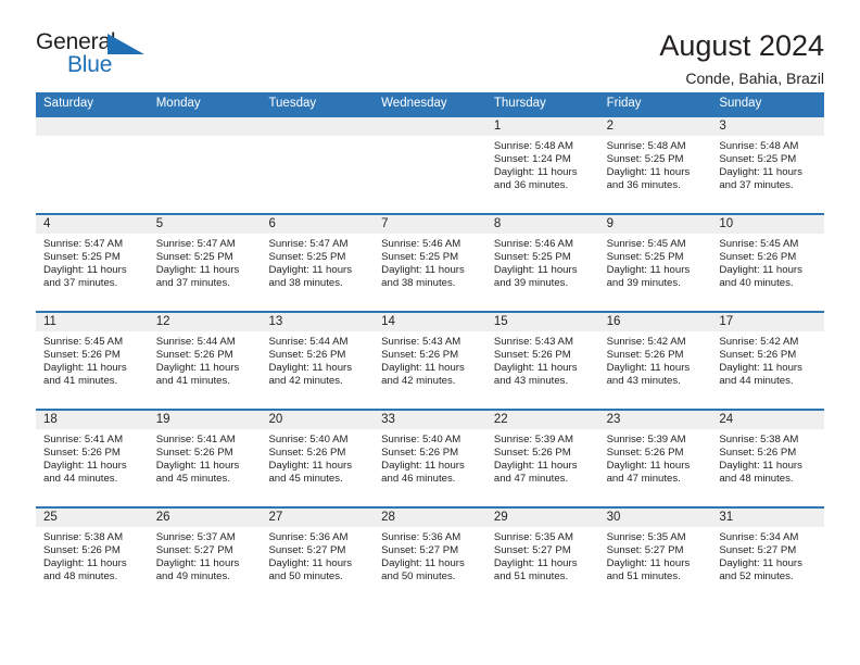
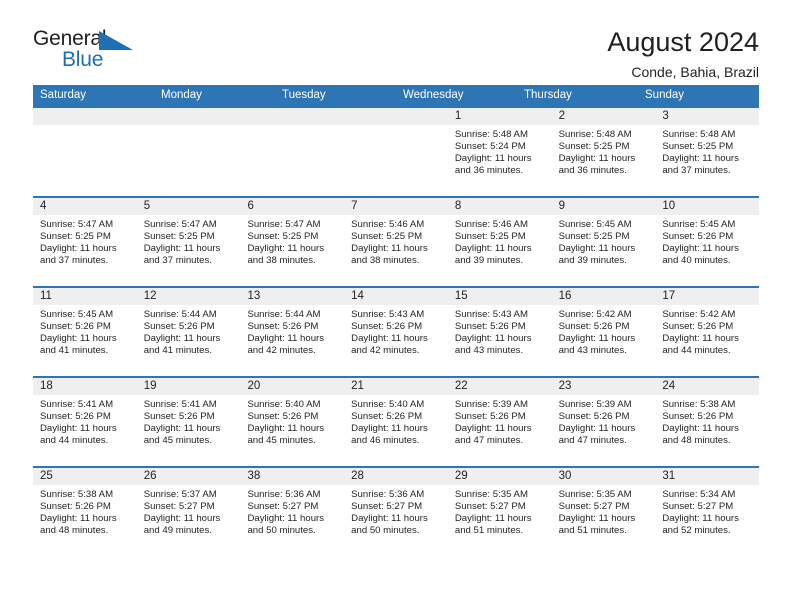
  General
  Blue
  August 2024
  Conde, Bahia, Brazil
  Saturday
  Monday
  Tuesday
  Wednesday
  Thursday
- Friday
  Sunday
  1
  Sunrise: 5:48 AM
- Sunset: 1:24 PM
+ Sunset: 5:24 PM
  Daylight: 11 hours
  and 36 minutes.
  2
  Sunrise: 5:48 AM
  Sunset: 5:25 PM
  Daylight: 11 hours
  and 36 minutes.
  3
  Sunrise: 5:48 AM
  Sunset: 5:25 PM
  Daylight: 11 hours
  and 37 minutes.
  4
  Sunrise: 5:47 AM
  Sunset: 5:25 PM
  Daylight: 11 hours
  and 37 minutes.
  5
  Sunrise: 5:47 AM
  Sunset: 5:25 PM
  Daylight: 11 hours
  and 37 minutes.
  6
  Sunrise: 5:47 AM
  Sunset: 5:25 PM
  Daylight: 11 hours
  and 38 minutes.
  7
  Sunrise: 5:46 AM
  Sunset: 5:25 PM
  Daylight: 11 hours
  and 38 minutes.
  8
  Sunrise: 5:46 AM
  Sunset: 5:25 PM
  Daylight: 11 hours
  and 39 minutes.
  9
  Sunrise: 5:45 AM
  Sunset: 5:25 PM
  Daylight: 11 hours
  and 39 minutes.
  10
  Sunrise: 5:45 AM
  Sunset: 5:26 PM
  Daylight: 11 hours
  and 40 minutes.
  11
  Sunrise: 5:45 AM
  Sunset: 5:26 PM
  Daylight: 11 hours
  and 41 minutes.
  12
  Sunrise: 5:44 AM
  Sunset: 5:26 PM
  Daylight: 11 hours
  and 41 minutes.
  13
  Sunrise: 5:44 AM
  Sunset: 5:26 PM
  Daylight: 11 hours
  and 42 minutes.
  14
  Sunrise: 5:43 AM
  Sunset: 5:26 PM
  Daylight: 11 hours
  and 42 minutes.
  15
  Sunrise: 5:43 AM
  Sunset: 5:26 PM
  Daylight: 11 hours
  and 43 minutes.
  16
  Sunrise: 5:42 AM
  Sunset: 5:26 PM
  Daylight: 11 hours
  and 43 minutes.
  17
  Sunrise: 5:42 AM
  Sunset: 5:26 PM
  Daylight: 11 hours
  and 44 minutes.
  18
  Sunrise: 5:41 AM
  Sunset: 5:26 PM
  Daylight: 11 hours
  and 44 minutes.
  19
  Sunrise: 5:41 AM
  Sunset: 5:26 PM
  Daylight: 11 hours
  and 45 minutes.
  20
  Sunrise: 5:40 AM
  Sunset: 5:26 PM
  Daylight: 11 hours
  and 45 minutes.
- 33
+ 21
  Sunrise: 5:40 AM
  Sunset: 5:26 PM
  Daylight: 11 hours
  and 46 minutes.
  22
  Sunrise: 5:39 AM
  Sunset: 5:26 PM
  Daylight: 11 hours
  and 47 minutes.
  23
  Sunrise: 5:39 AM
  Sunset: 5:26 PM
  Daylight: 11 hours
  and 47 minutes.
  24
  Sunrise: 5:38 AM
  Sunset: 5:26 PM
  Daylight: 11 hours
  and 48 minutes.
  25
  Sunrise: 5:38 AM
  Sunset: 5:26 PM
  Daylight: 11 hours
  and 48 minutes.
  26
  Sunrise: 5:37 AM
  Sunset: 5:27 PM
  Daylight: 11 hours
  and 49 minutes.
- 27
+ 38
  Sunrise: 5:36 AM
  Sunset: 5:27 PM
  Daylight: 11 hours
  and 50 minutes.
  28
  Sunrise: 5:36 AM
  Sunset: 5:27 PM
  Daylight: 11 hours
  and 50 minutes.
  29
  Sunrise: 5:35 AM
  Sunset: 5:27 PM
  Daylight: 11 hours
  and 51 minutes.
  30
  Sunrise: 5:35 AM
  Sunset: 5:27 PM
  Daylight: 11 hours
  and 51 minutes.
  31
  Sunrise: 5:34 AM
  Sunset: 5:27 PM
  Daylight: 11 hours
  and 52 minutes.
